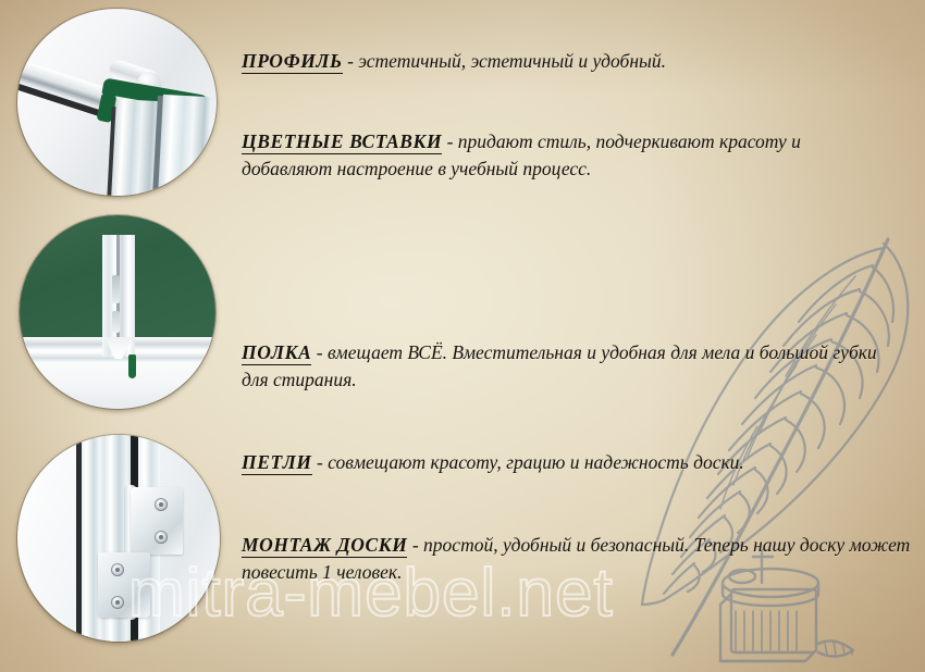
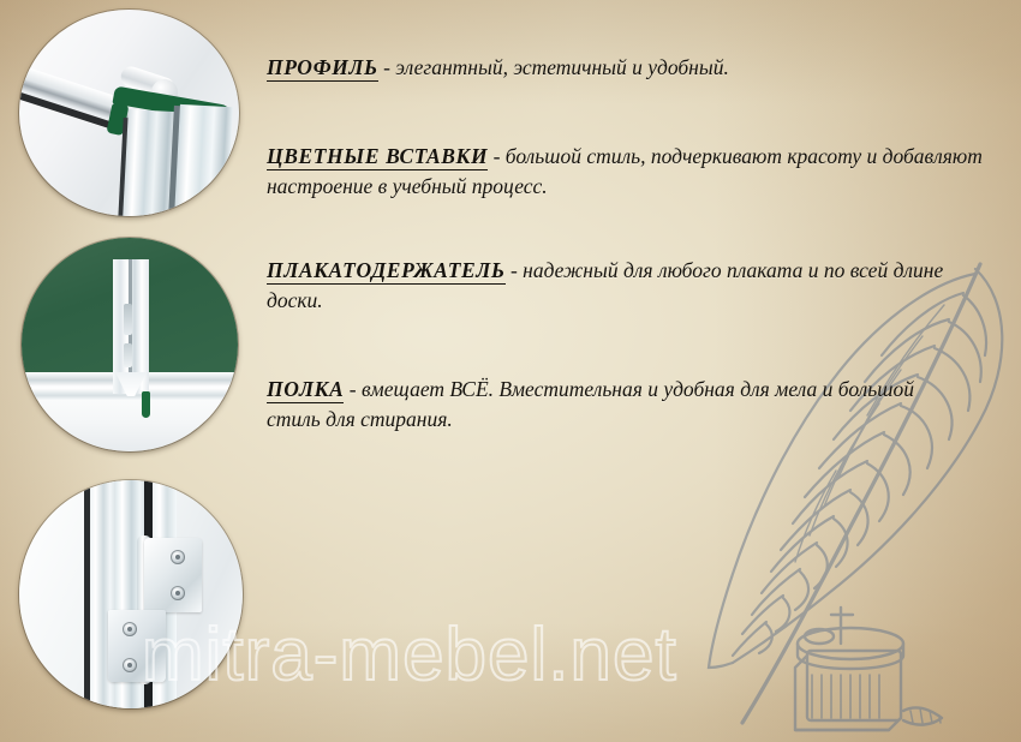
  mitra-mebel.net
- ПРОФИЛЬ - эстетичный, эстетичный и удобный.
+ ПРОФИЛЬ - элегантный, эстетичный и удобный.
- ЦВЕТНЫЕ ВСТАВКИ - придают стиль, подчеркивают красоту и добавляют настроение в учебный процесс.
+ ЦВЕТНЫЕ ВСТАВКИ - большой стиль, подчеркивают красоту и добавляют настроение в учебный процесс.
+ ПЛАКАТОДЕРЖАТЕЛЬ - надежный для любого плаката и по всей длине доски.
- ПОЛКА - вмещает ВСЁ. Вместительная и удобная для мела и большой губки для стирания.
+ ПОЛКА - вмещает ВСЁ. Вместительная и удобная для мела и большой стиль для стирания.
- ПЕТЛИ - совмещают красоту, грацию и надежность доски.
- МОНТАЖ ДОСКИ - простой, удобный и безопасный. Теперь нашу доску может повесить 1 человек.
